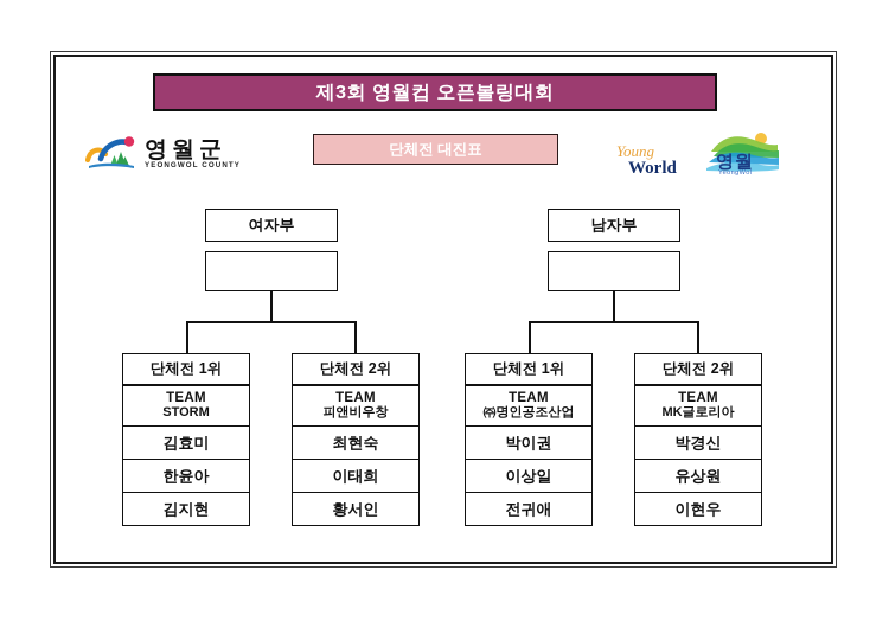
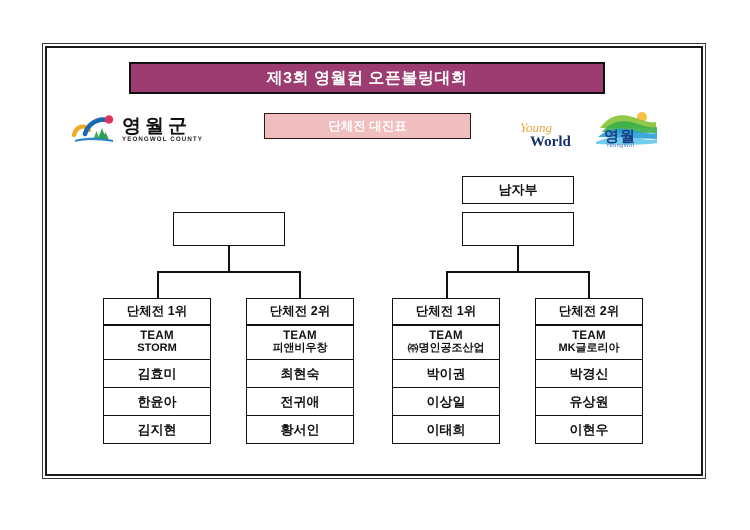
  제3회 영월컵 오픈볼링대회
  단체전 대진표
  영월군
  Young
  World
  영월
- 여자부
  단체전 1위
  TEAM
  STORM
  김효미
  한윤아
  김지현
  단체전 2위
  TEAM
  피앤비우창
  최현숙
- 이태희
+ 전귀애
  황서인
  남자부
  단체전 1위
  TEAM
  ㈜명인공조산업
  박이권
  이상일
- 전귀애
+ 이태희
  단체전 2위
  TEAM
  MK글로리아
  박경신
  유상원
  이현우
